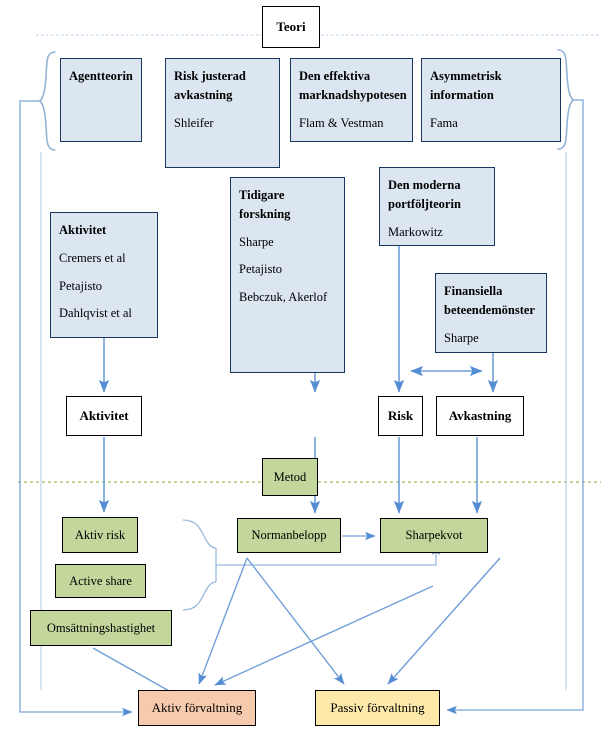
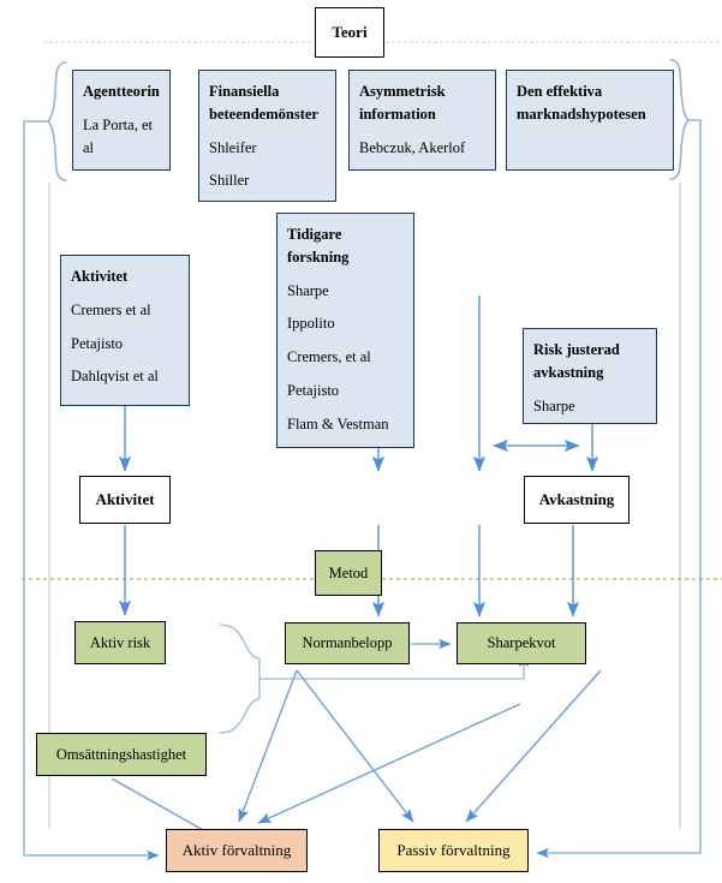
  Teori
  Agentteorin
+ La Porta, et al
- Risk justerad avkastning
+ Finansiella beteendemönster
  Shleifer
+ Shiller
- Den effektiva marknadshypotesen
+ Asymmetrisk information
- Flam & Vestman
+ Bebczuk, Akerlof
- Asymmetrisk information
+ Den effektiva marknadshypotesen
- Fama
  Aktivitet
  Cremers et al
  Petajisto
  Dahlqvist et al
  Tidigare forskning
  Sharpe
+ Ippolito
+ Cremers, et al
  Petajisto
- Bebczuk, Akerlof
+ Flam & Vestman
- Den moderna portföljteorin
- Markowitz
- Finansiella beteendemönster
+ Risk justerad avkastning
  Sharpe
  Aktivitet
- Risk
  Avkastning
  Metod
  Aktiv risk
- Active share
  Omsättningshastighet
  Normanbelopp
  Sharpekvot
  Aktiv förvaltning
  Passiv förvaltning
